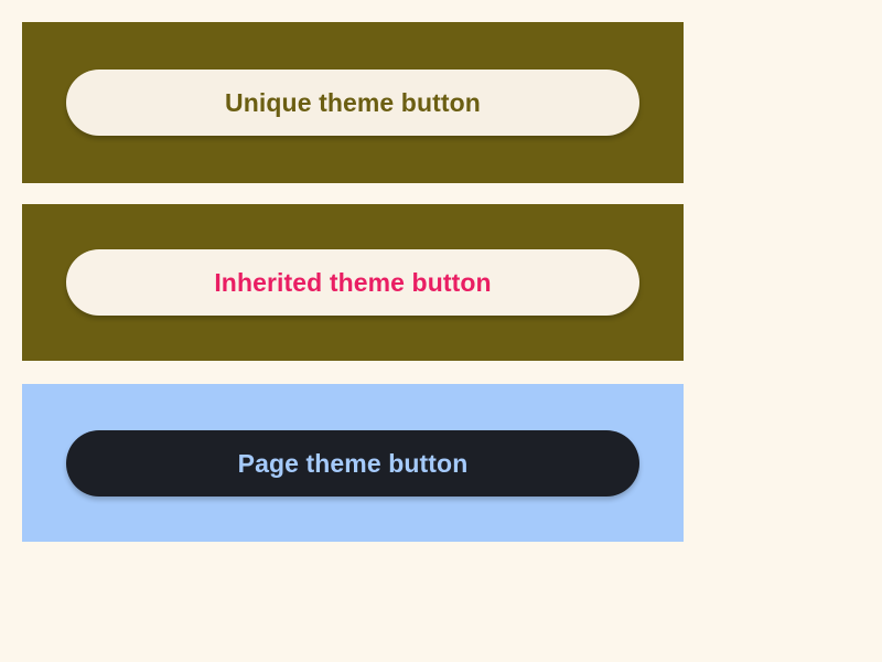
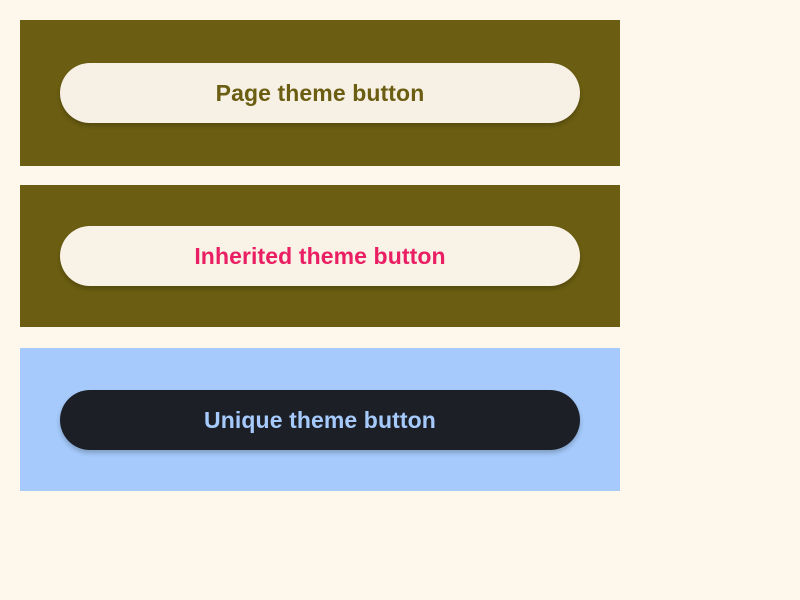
- Unique theme button
+ Page theme button
  Inherited theme button
- Page theme button
+ Unique theme button
